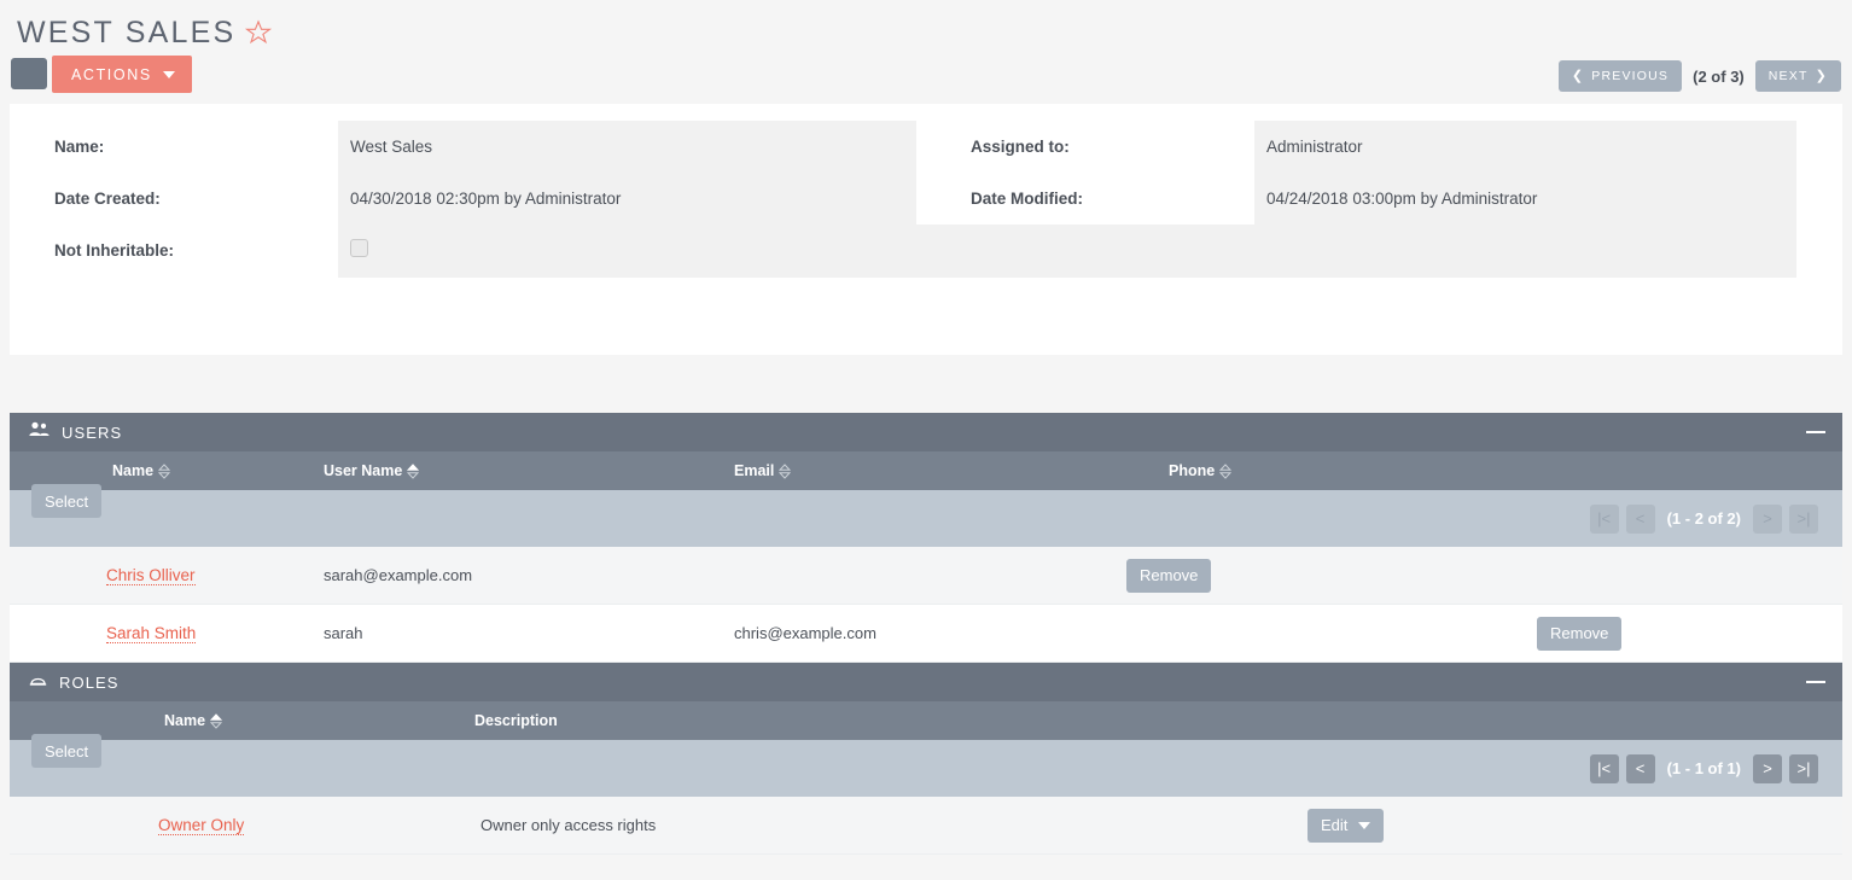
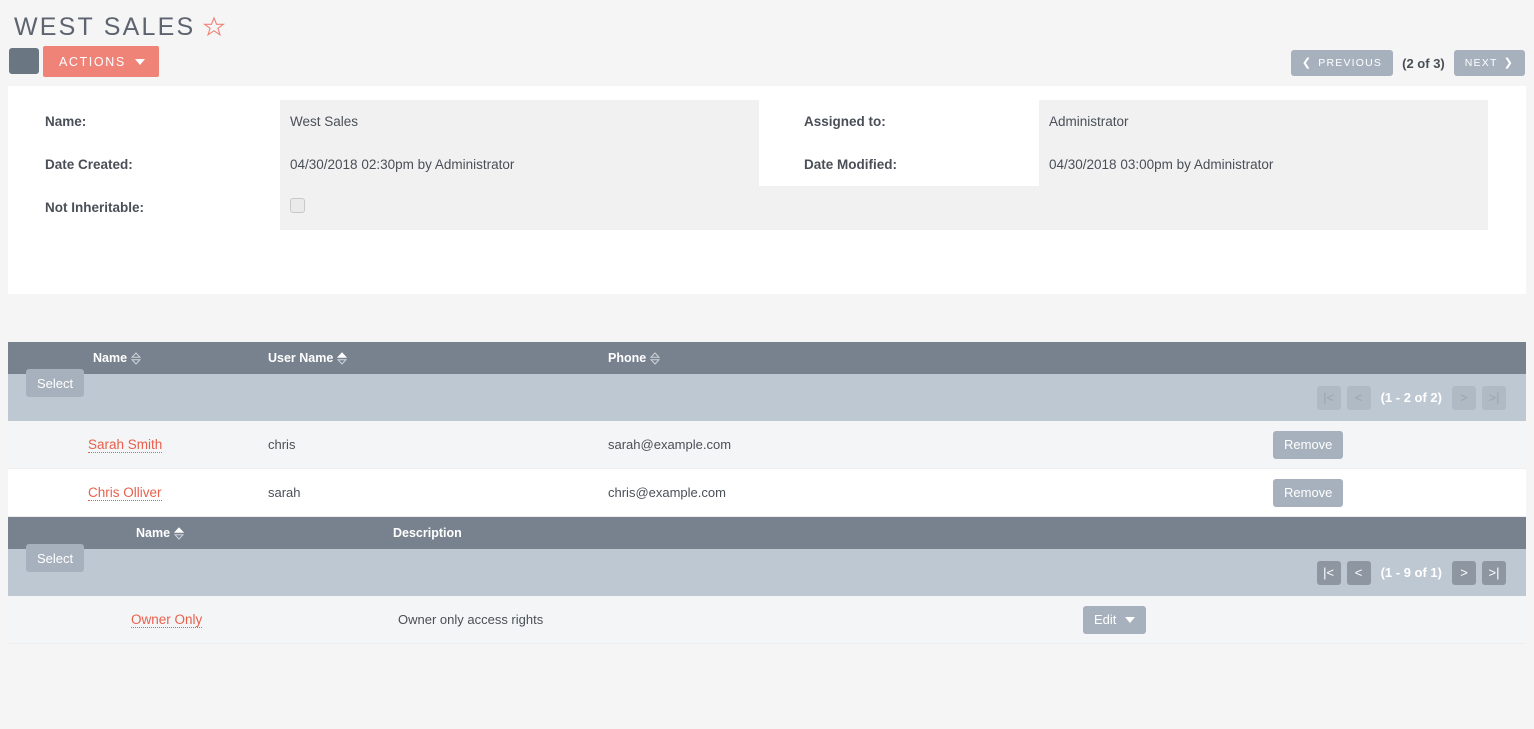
  WEST SALES
  ACTIONS
  ❮
  PREVIOUS
  (2 of 3)
  NEXT
  ❯
  Name:
  West Sales
  Assigned to:
  Administrator
  Date Created:
  04/30/2018 02:30pm by Administrator
  Date Modified:
- 04/24/2018 03:00pm by Administrator
+ 04/30/2018 03:00pm by Administrator
  Not Inheritable:
- USERS
  Name
  User Name
- Email
  Phone
  Select
  (1 - 2 of 2)
- Chris Olliver
+ Sarah Smith
+ chris
  sarah@example.com
  Remove
- Sarah Smith
+ Chris Olliver
  sarah
  chris@example.com
  Remove
- ROLES
  Name
  Description
  Select
  |<
  <
- (1 - 1 of 1)
+ (1 - 9 of 1)
  >
  >|
  Owner Only
  Owner only access rights
  Edit
